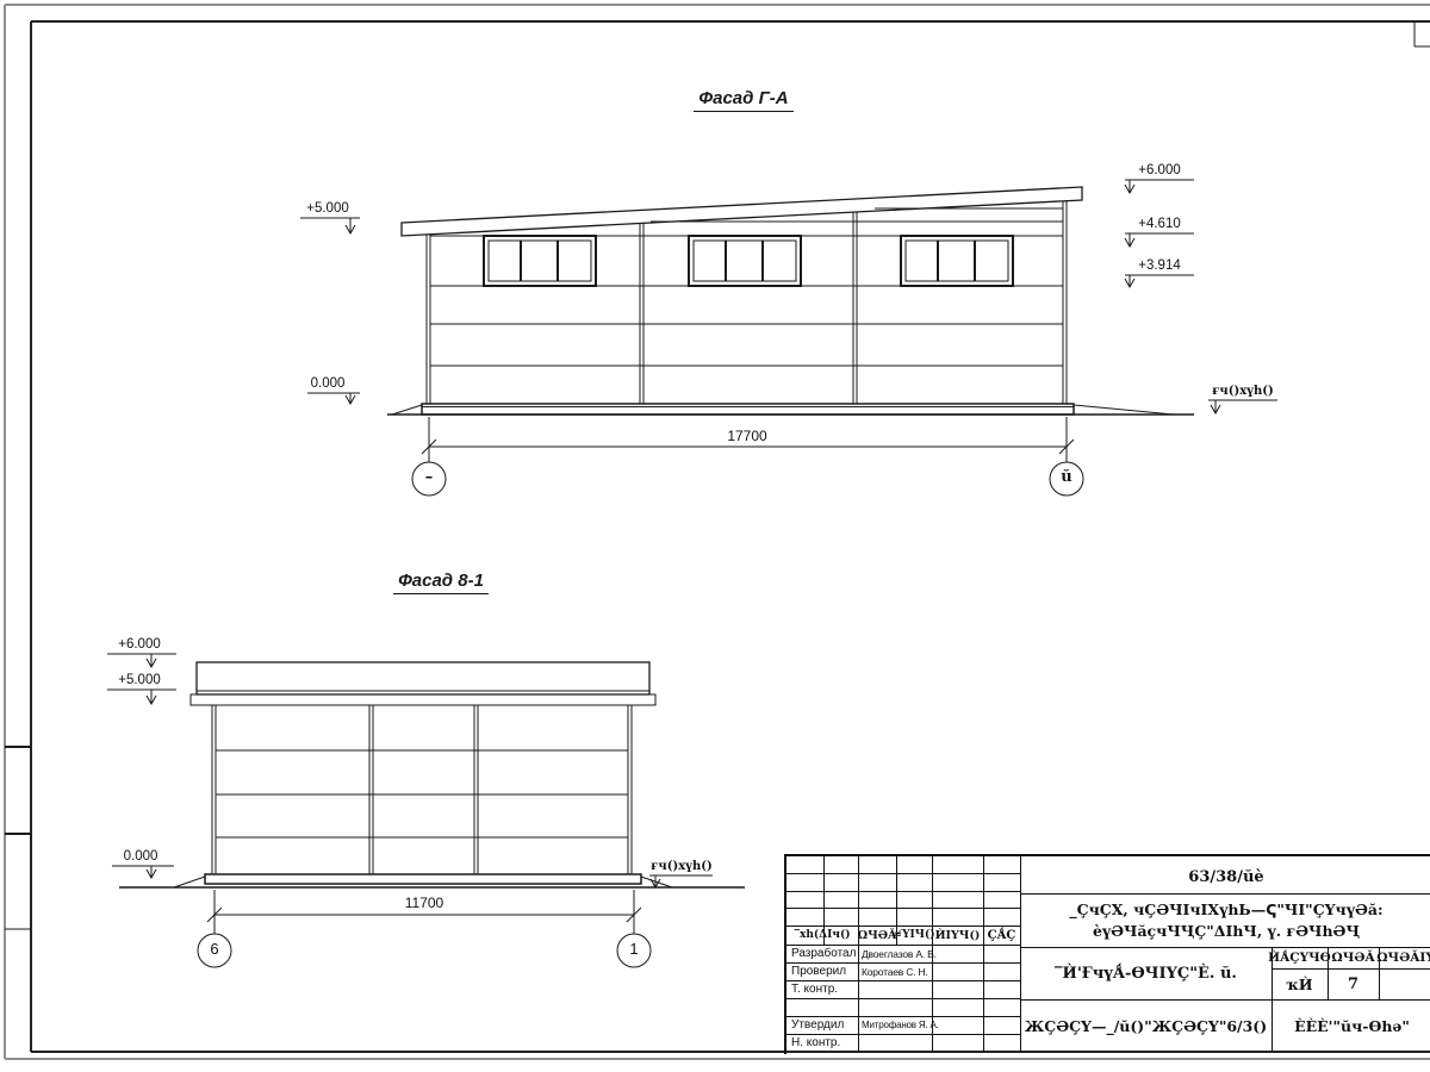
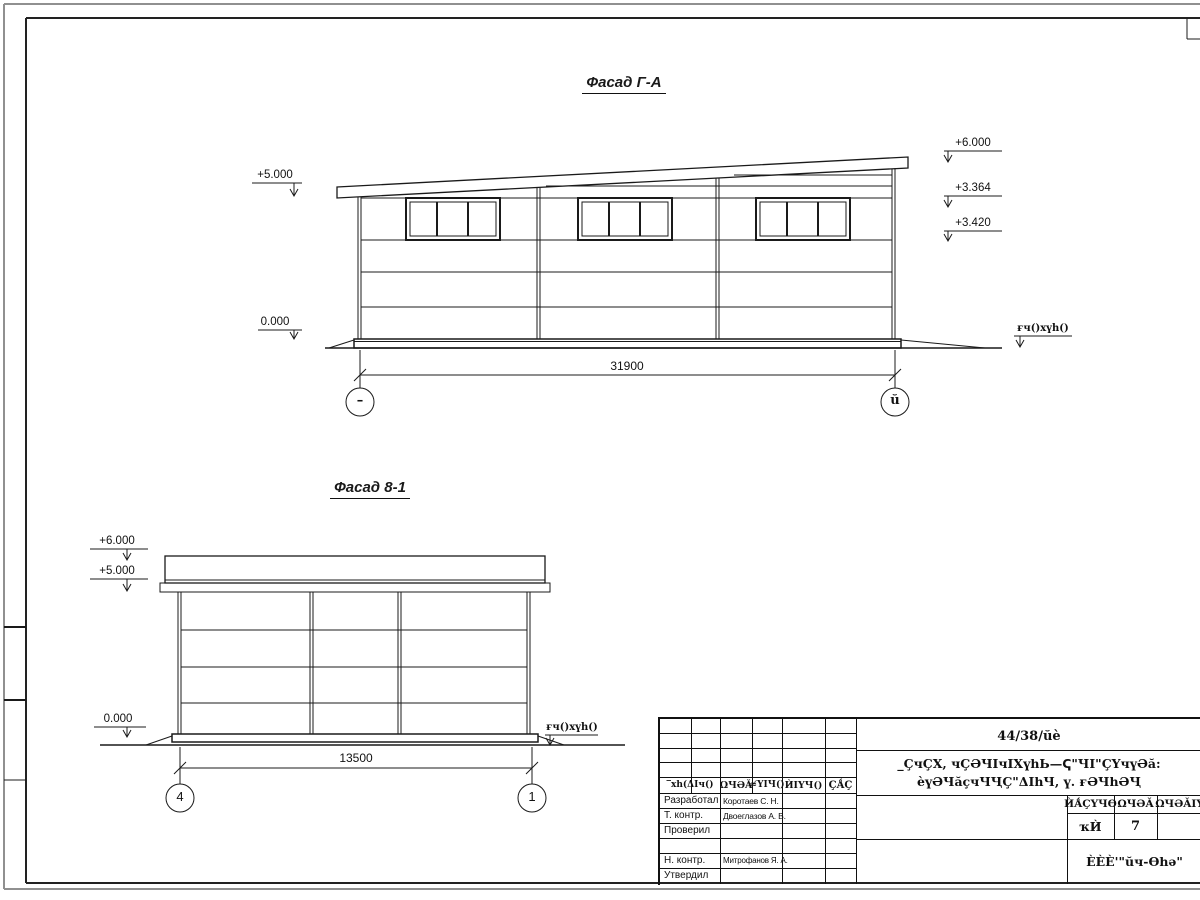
  Фасад Г-А
  +5.000
  0.000
  +6.000
- +4.610
+ +3.364
- +3.914
+ +3.420
  ғч()хүһ()
- 17700
+ 31900
  –
  ŭ
  Фасад 8-1
  +6.000
  +5.000
  0.000
  ғч()хүһ()
- 11700
+ 13500
- 6
+ 4
  1
  ‾хh(ΔIч()
  ΩЧӘǍ
  ≉ҮIЧ(
  ЍIҮЧ()
  ÇǺÇ
  Разработал
- Двоеглазов А. В.
+ Коротаев С. Н.
- Проверил
+ Т. контр.
- Коротаев С. Н.
+ Двоеглазов А. В.
- Т. контр.
+ Проверил
- Утвердил
+ Н. контр.
  Митрофанов Я. А.
- Н. контр.
+ Утвердил
- 63/38/ŭè
+ 44/38/ŭè
  _ÇчÇХ, чÇӘЧIчIХүһЬ—Ҁ"ЧI"ÇҮчүӘă:
  èүӘЧăçчЧҶÇ"ΔIһЧ, ү. ғӘЧһӘҶ
- ‾Ѝ'ҒчүǺ-ѲЧIҮÇ"È. ŭ.
- ЖÇӘÇҮ—_/ŭ()"ЖÇӘÇҮ"6/3()
  ÈÈÈ'"ŭч-Ѳһә"
  ЍǺÇҮЧѲ
  ΩЧӘǍ
  ΩЧӘǍI
  ҡЍ
  7
